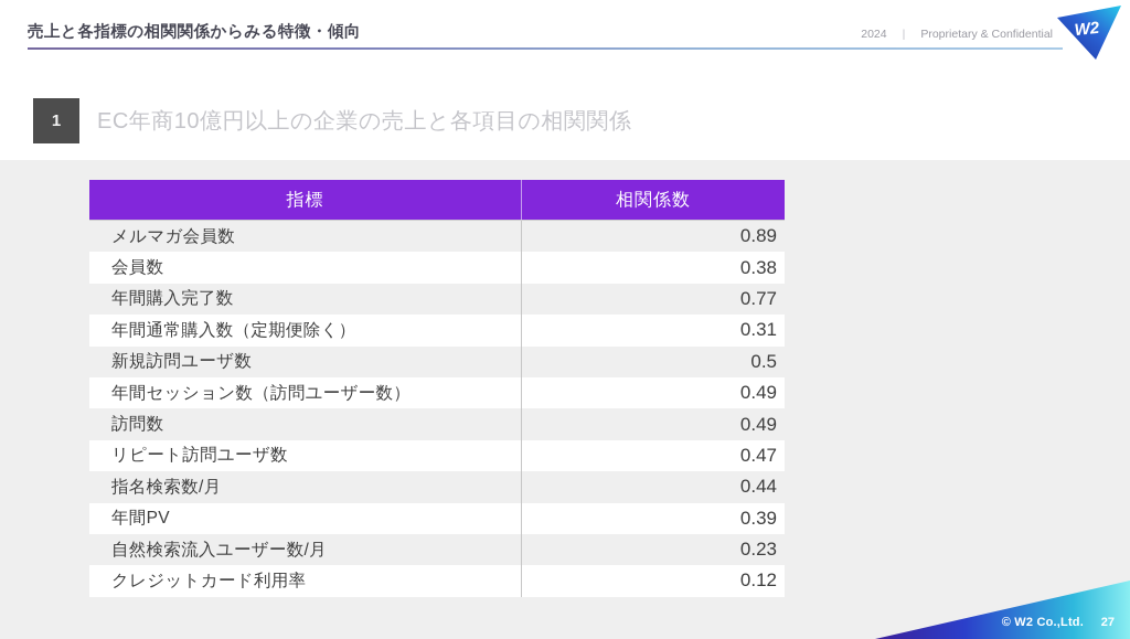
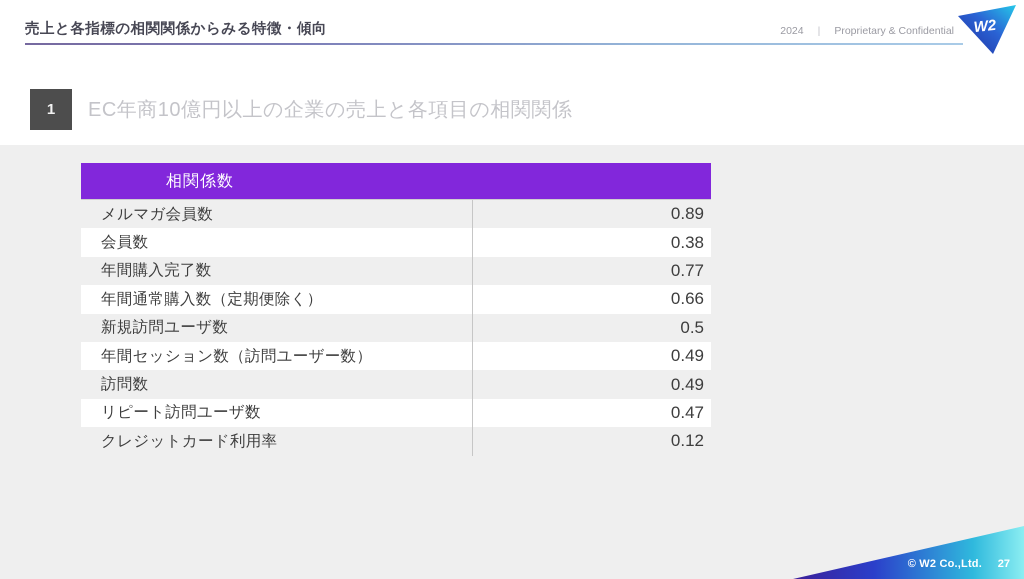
  売上と各指標の相関関係からみる特徴・傾向
  2024
  |
  Proprietary & Confidential
  1
  EC年商10億円以上の企業の売上と各項目の相関関係
- 指標
  相関係数
  メルマガ会員数
  0.89
  会員数
  0.38
  年間購入完了数
  0.77
  年間通常購入数（定期便除く）
- 0.31
+ 0.66
  新規訪問ユーザ数
  0.5
  年間セッション数（訪問ユーザー数）
  0.49
  訪問数
  0.49
  リピート訪問ユーザ数
  0.47
- 指名検索数/月
- 0.44
- 年間PV
- 0.39
- 自然検索流入ユーザー数/月
- 0.23
  クレジットカード利用率
  0.12
  © W2 Co.,Ltd.
  27
